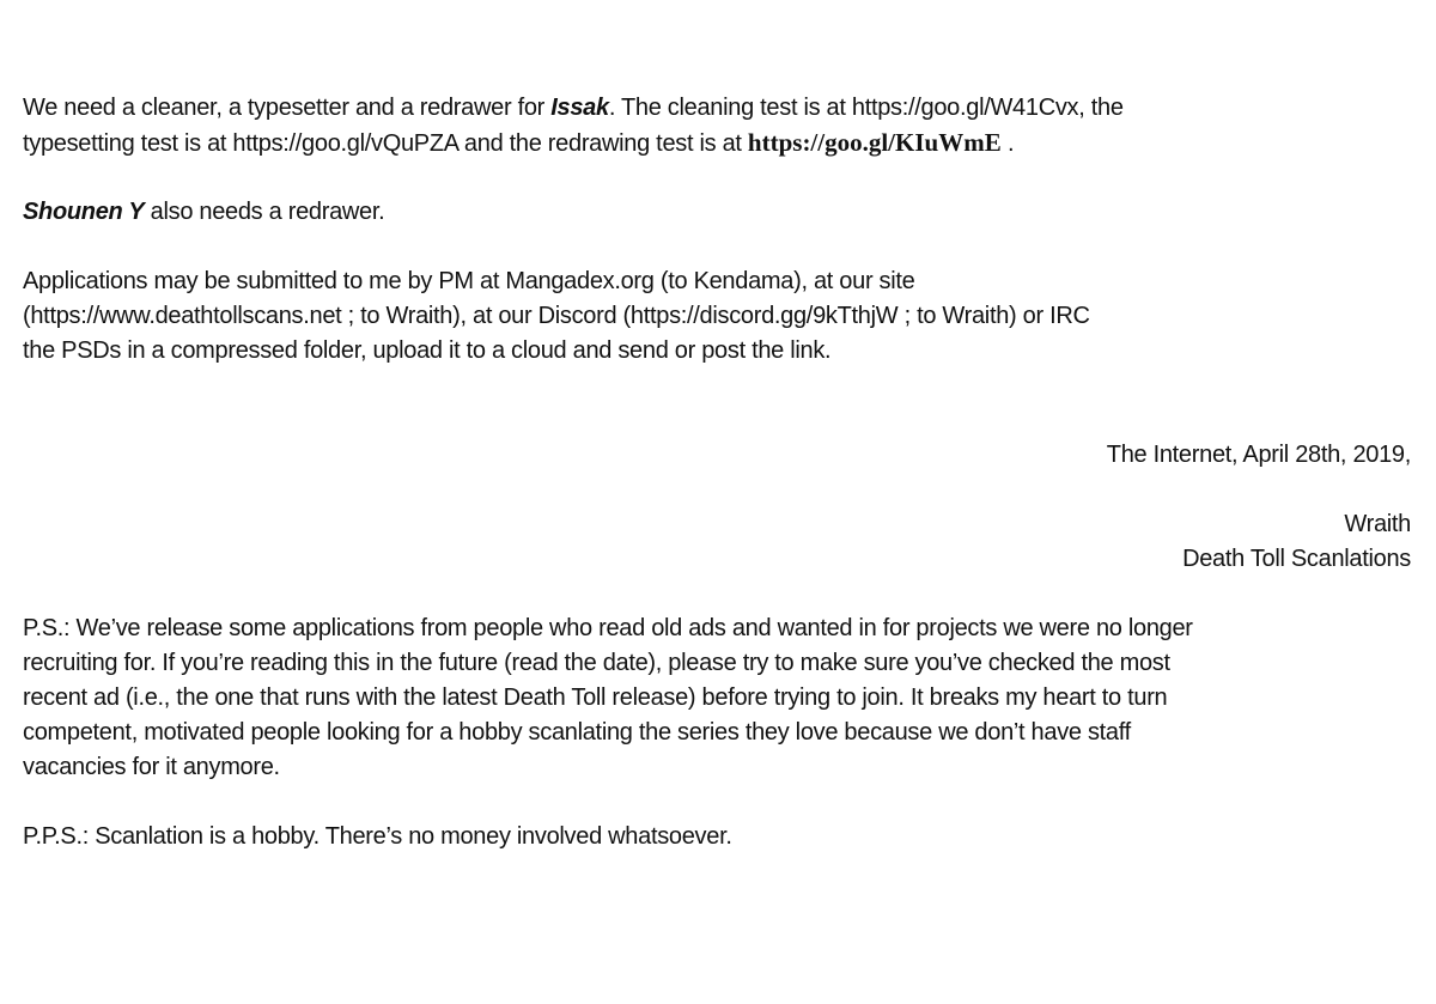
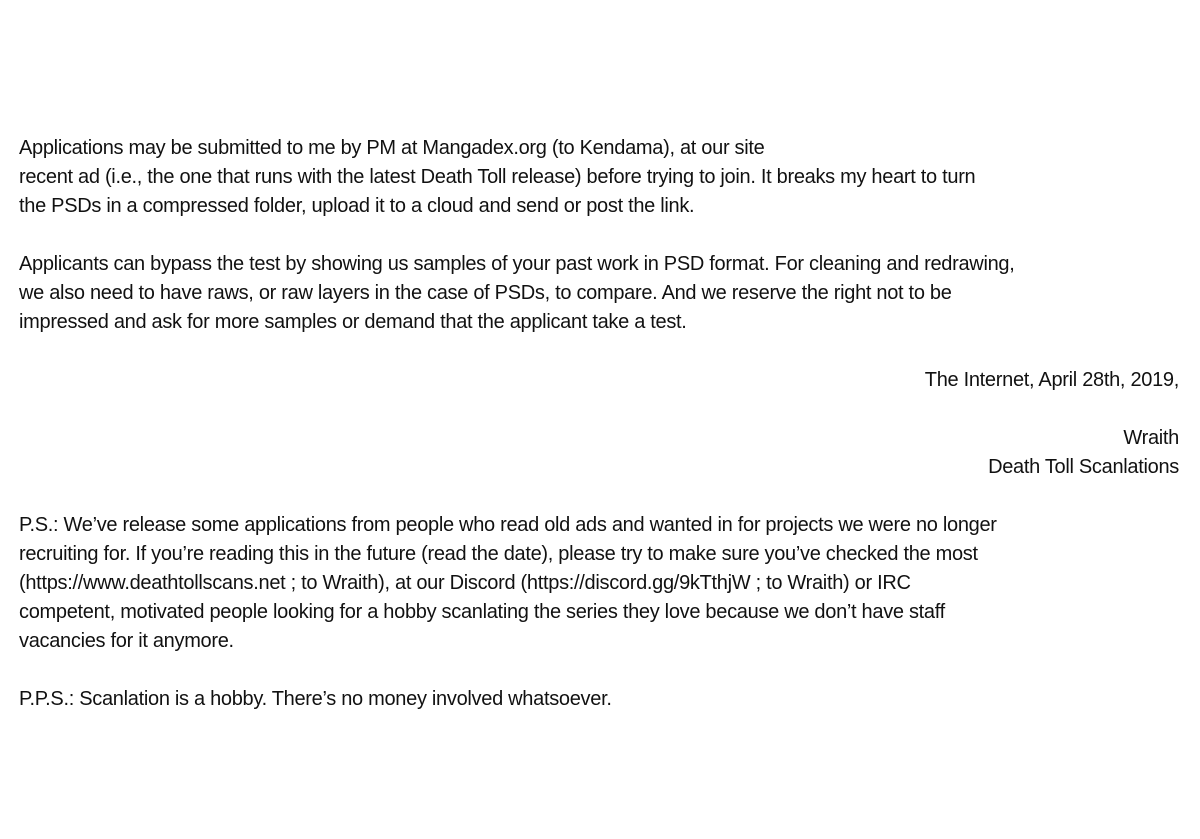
- We need a cleaner, a typesetter and a redrawer for Issak. The cleaning test is at https://goo.gl/W41Cvx, the
- typesetting test is at https://goo.gl/vQuPZA and the redrawing test is at https://goo.gl/KIuWmE .
- Shounen Y also needs a redrawer.
  Applications may be submitted to me by PM at Mangadex.org (to Kendama), at our site
- (https://www.deathtollscans.net ; to Wraith), at our Discord (https://discord.gg/9kTthjW ; to Wraith) or IRC
+ recent ad (i.e., the one that runs with the latest Death Toll release) before trying to join. It breaks my heart to turn
  the PSDs in a compressed folder, upload it to a cloud and send or post the link.
+ Applicants can bypass the test by showing us samples of your past work in PSD format. For cleaning and redrawing,
+ we also need to have raws, or raw layers in the case of PSDs, to compare. And we reserve the right not to be
+ impressed and ask for more samples or demand that the applicant take a test.
  The Internet, April 28th, 2019,
  Wraith
  Death Toll Scanlations
  P.S.: We’ve release some applications from people who read old ads and wanted in for projects we were no longer
  recruiting for. If you’re reading this in the future (read the date), please try to make sure you’ve checked the most
- recent ad (i.e., the one that runs with the latest Death Toll release) before trying to join. It breaks my heart to turn
+ (https://www.deathtollscans.net ; to Wraith), at our Discord (https://discord.gg/9kTthjW ; to Wraith) or IRC
  competent, motivated people looking for a hobby scanlating the series they love because we don’t have staff
  vacancies for it anymore.
  P.P.S.: Scanlation is a hobby. There’s no money involved whatsoever.
